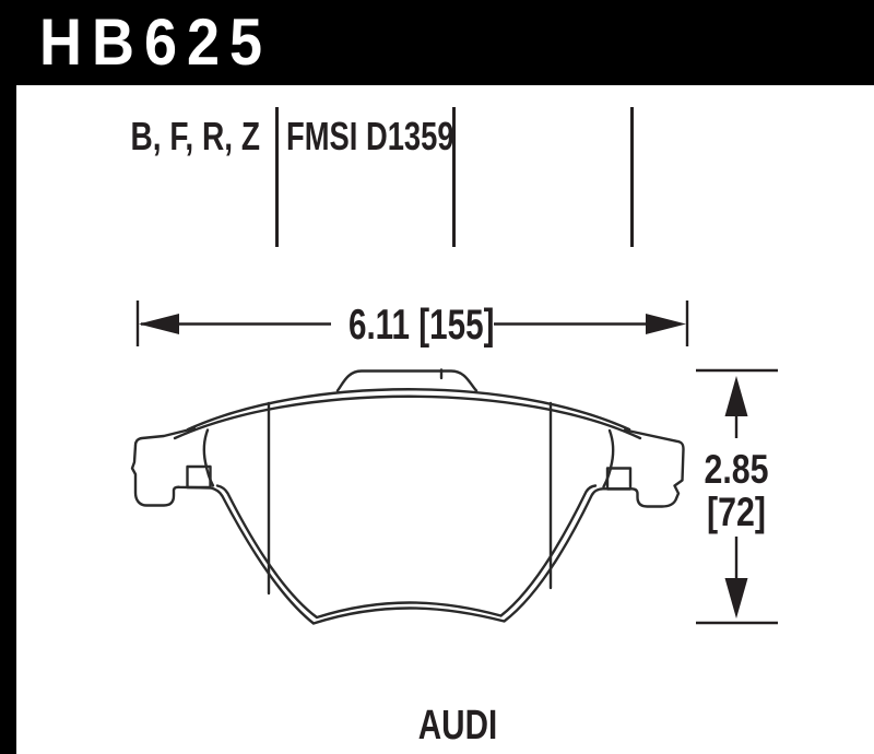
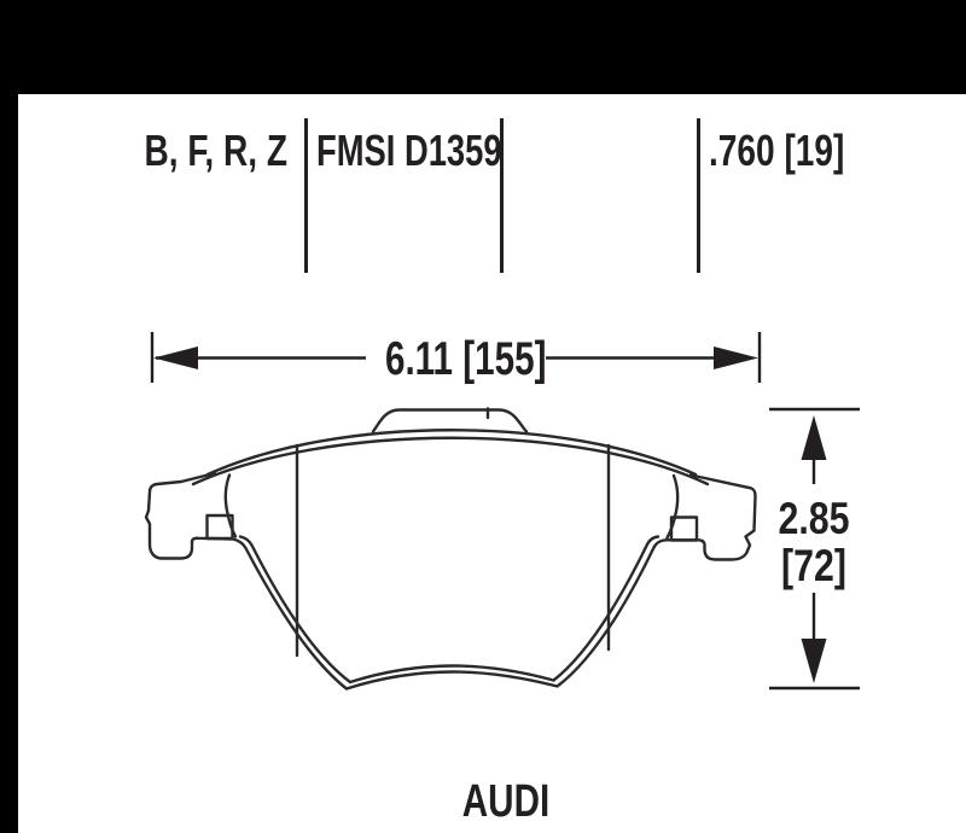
- HB625
  B, F, R, Z
  FMSI D1359
+ .760 [19]
  6.11 [155
  2.85
  [72]
  AUDI
